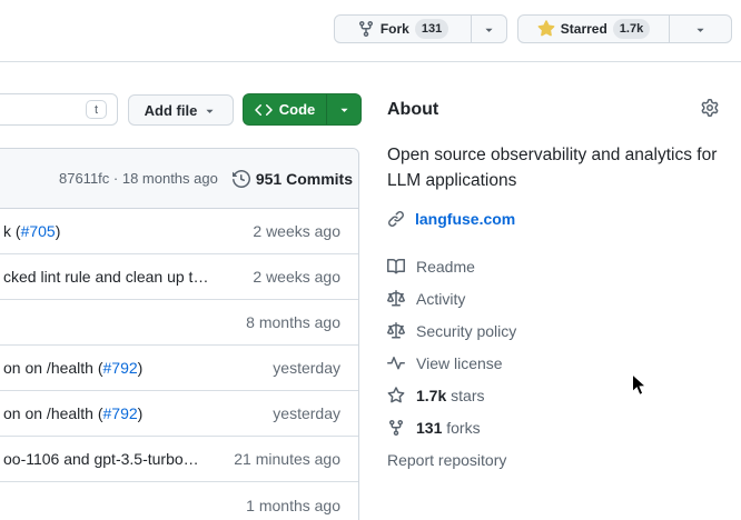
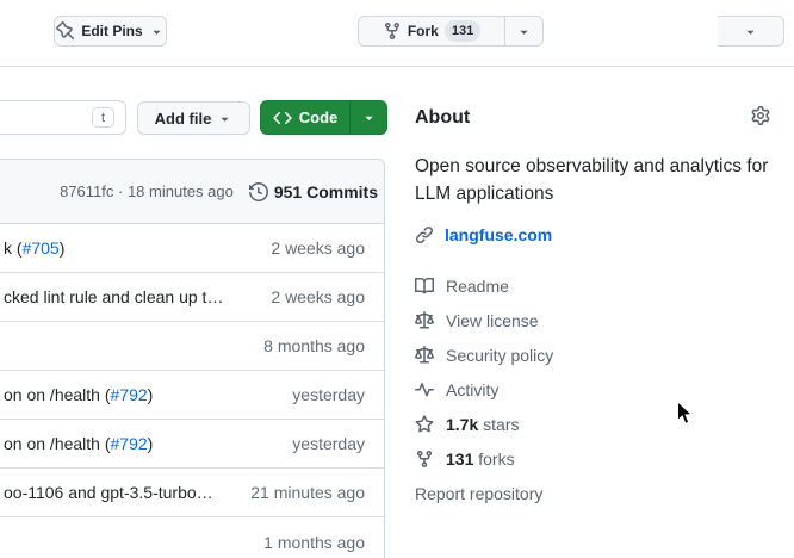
+ Edit Pins
  Fork
  131
- Starred
- 1.7k
  t
  Add file
  Code
- 87611fc · 18 months ago
+ 87611fc · 18 minutes ago
  951 Commits
  k (#705)
  2 weeks ago
  cked lint rule and clean up t…
  2 weeks ago
  8 months ago
  on on /health (#792)
  yesterday
  on on /health (#792)
  yesterday
  oo-1106 and gpt-3.5-turbo…
  21 minutes ago
  1 months ago
  About
  Open source observability and analytics for LLM applications
  langfuse.com
  Readme
- Activity
+ View license
  Security policy
- View license
+ Activity
  1.7k stars
  131 forks
  Report repository
